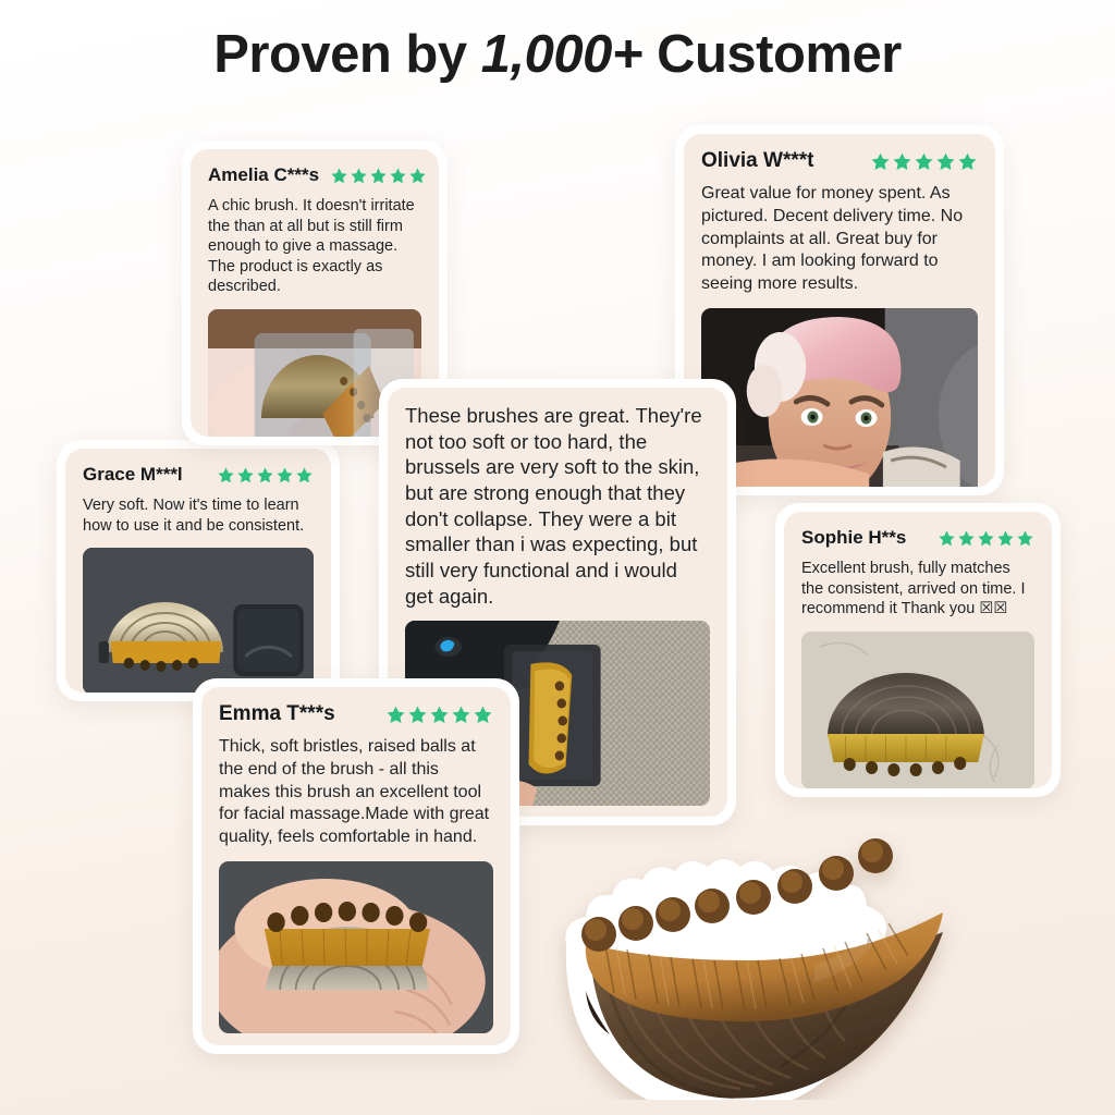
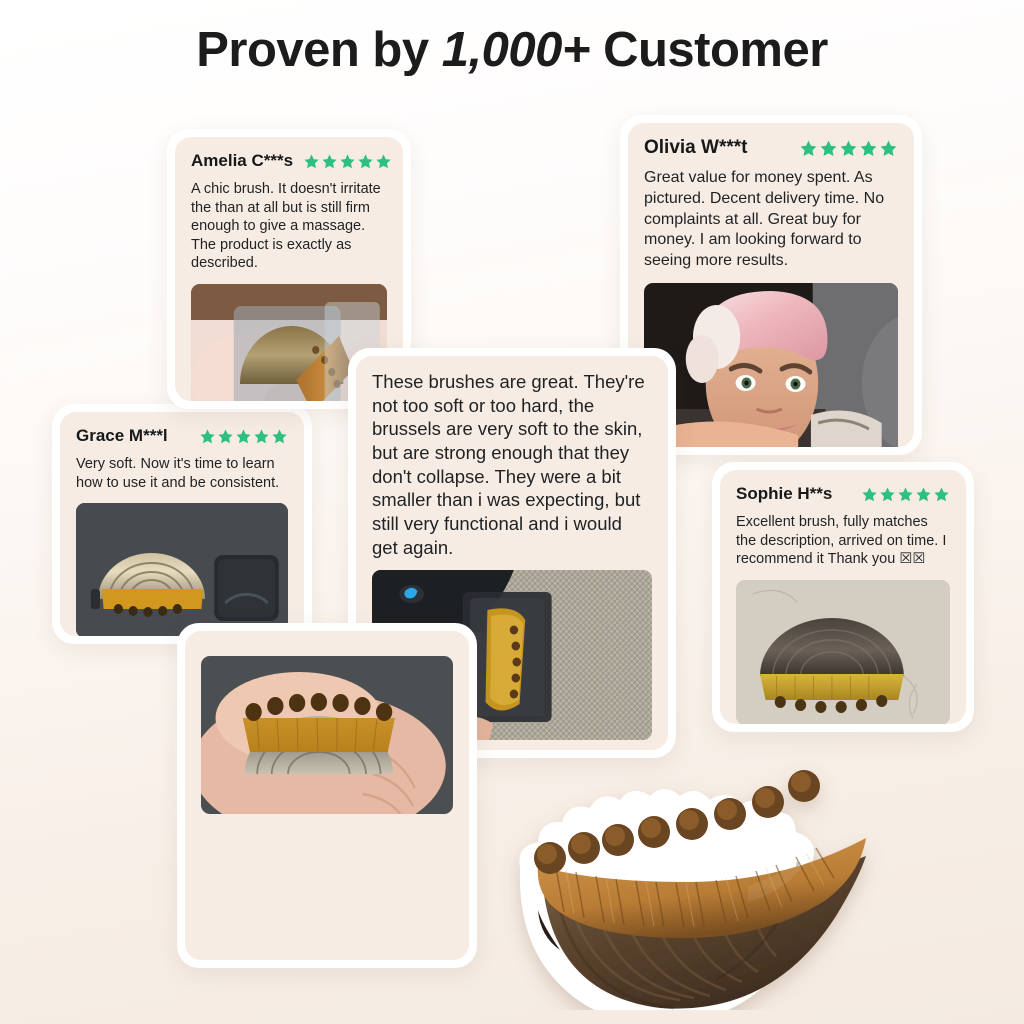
  Proven by 1,000+ Customer
  Amelia C***s
  A chic brush. It doesn't irritate the than at all but is still firm enough to give a massage. The product is exactly as described.
  Olivia W***t
  Great value for money spent. As pictured. Decent delivery time. No complaints at all. Great buy for money. I am looking forward to seeing more results.
  Grace M***l
  Very soft. Now it's time to learn how to use it and be consistent.
  These brushes are great. They're not too soft or too hard, the brussels are very soft to the skin, but are strong enough that they don't collapse. They were a bit smaller than i was expecting, but still very functional and i would get again.
  Sophie H**s
- Excellent brush, fully matches the consistent, arrived on time. I recommend it Thank you ☒☒
+ Excellent brush, fully matches the description, arrived on time. I recommend it Thank you ☒☒
- Emma T***s
- Thick, soft bristles, raised balls at the end of the brush - all this makes this brush an excellent tool for facial massage.Made with great quality, feels comfortable in hand.
